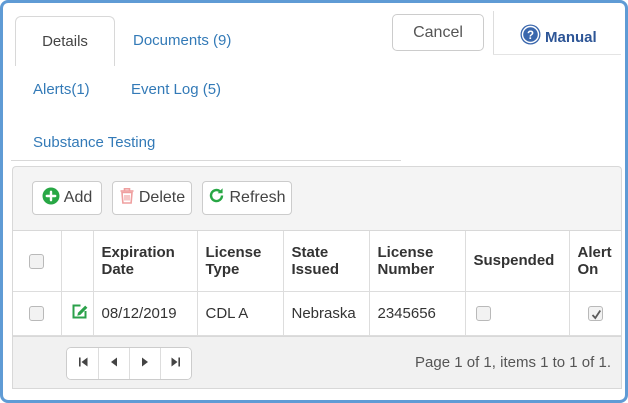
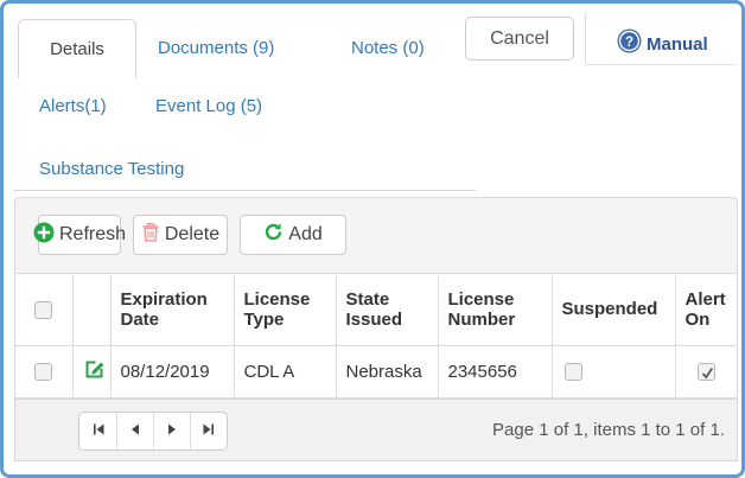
  Details
  Documents (9)
+ Notes (0)
  Cancel
  ?
  Manual
  Alerts(1)
  Event Log (5)
  Substance Testing
- Add
+ Refresh
  Delete
- Refresh
+ Add
  		Expiration Date	License Type	State Issued	License Number	Suspended	Alert On
  		08/12/2019	CDL A	Nebraska	2345656
  Page 1 of 1, items 1 to 1 of 1.
